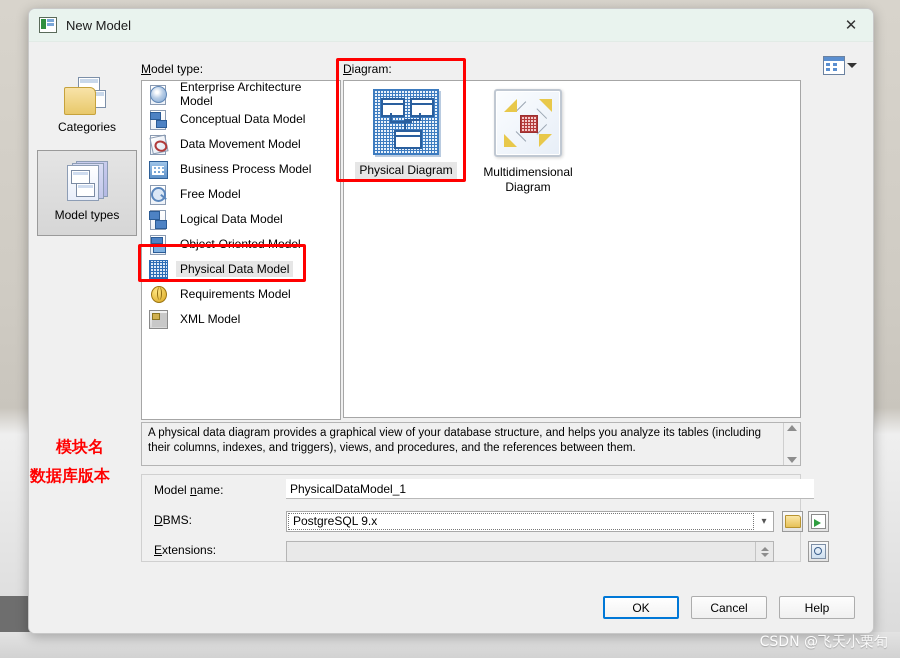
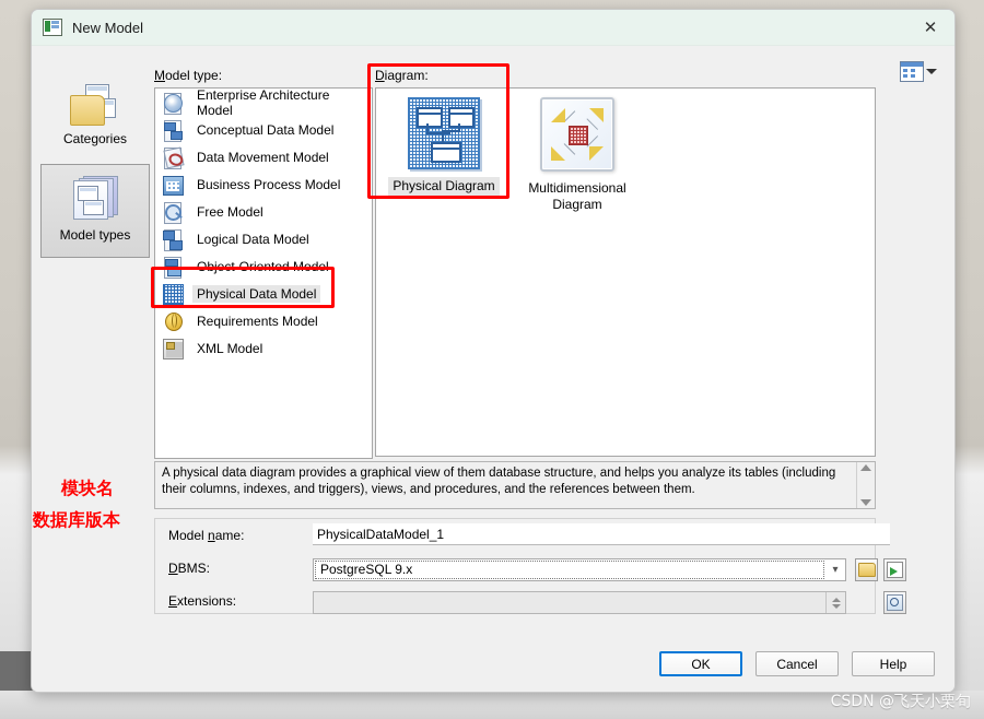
  New Model
  ✕
  Categories
  Model types
  Model type:
  Diagram:
  Enterprise Architecture Model
  Conceptual Data Model
  Data Movement Model
  Business Process Model
  Free Model
  Logical Data Model
  Object-Oriented Model
  Physical Data Model
  Requirements Model
  XML Model
  Physical Diagram
  Multidimensional Diagram
- A physical data diagram provides a graphical view of your database structure, and helps you analyze its tables (including their columns, indexes, and triggers), views, and procedures, and the references between them.
+ A physical data diagram provides a graphical view of them database structure, and helps you analyze its tables (including their columns, indexes, and triggers), views, and procedures, and the references between them.
  Model name:
  PhysicalDataModel_1
  DBMS:
  PostgreSQL 9.x
  ▾
  Extensions:
  OK
  Cancel
  Help
  模块名
  数据库版本
  CSDN @飞天小栗旬
